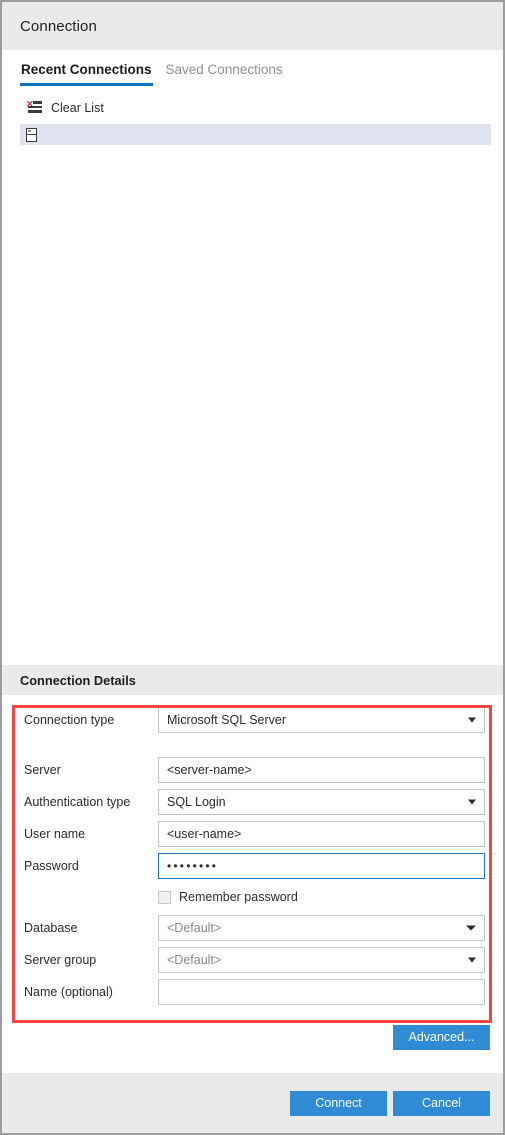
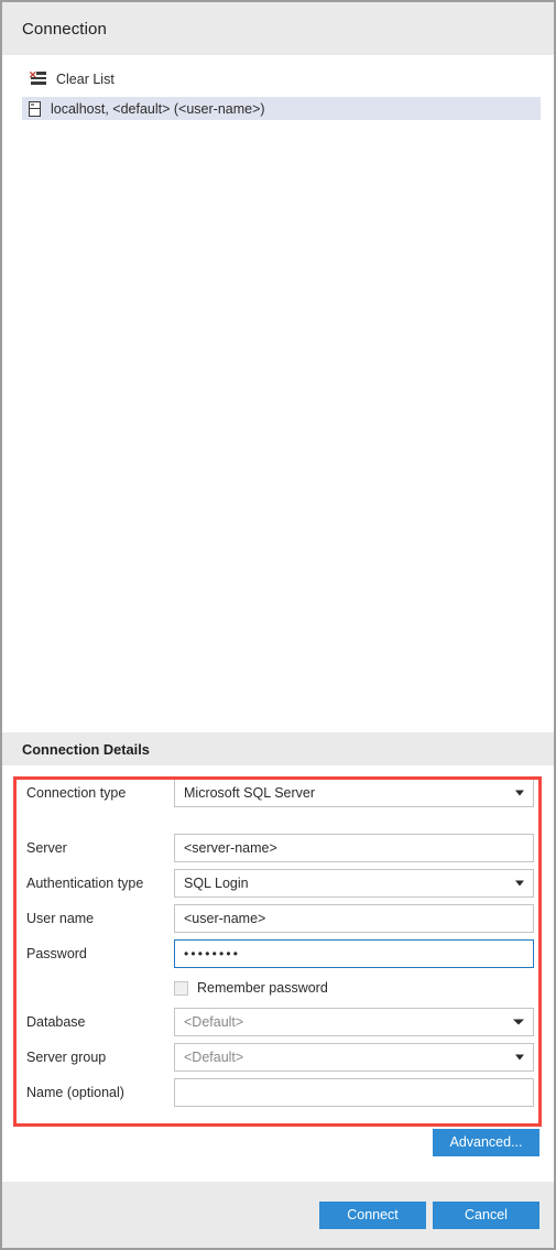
  Connection
- Recent Connections
- Saved Connections
  ✕
  Clear List
+ localhost, <default> (<user-name>)
  Connection Details
  Connection type
  Microsoft SQL Server
  Server
  <server-name>
  Authentication type
  SQL Login
  User name
  <user-name>
  Password
  ••••••••
  Remember password
  Database
  <Default>
  Server group
  <Default>
  Name (optional)
  Advanced...
  Connect
  Cancel
